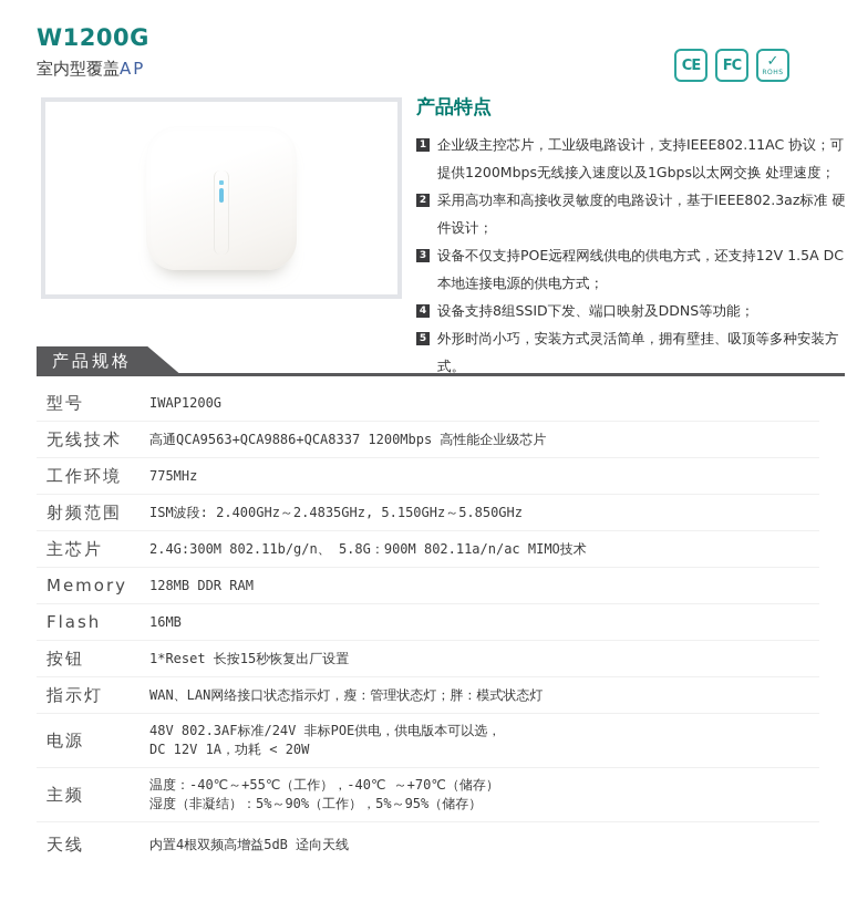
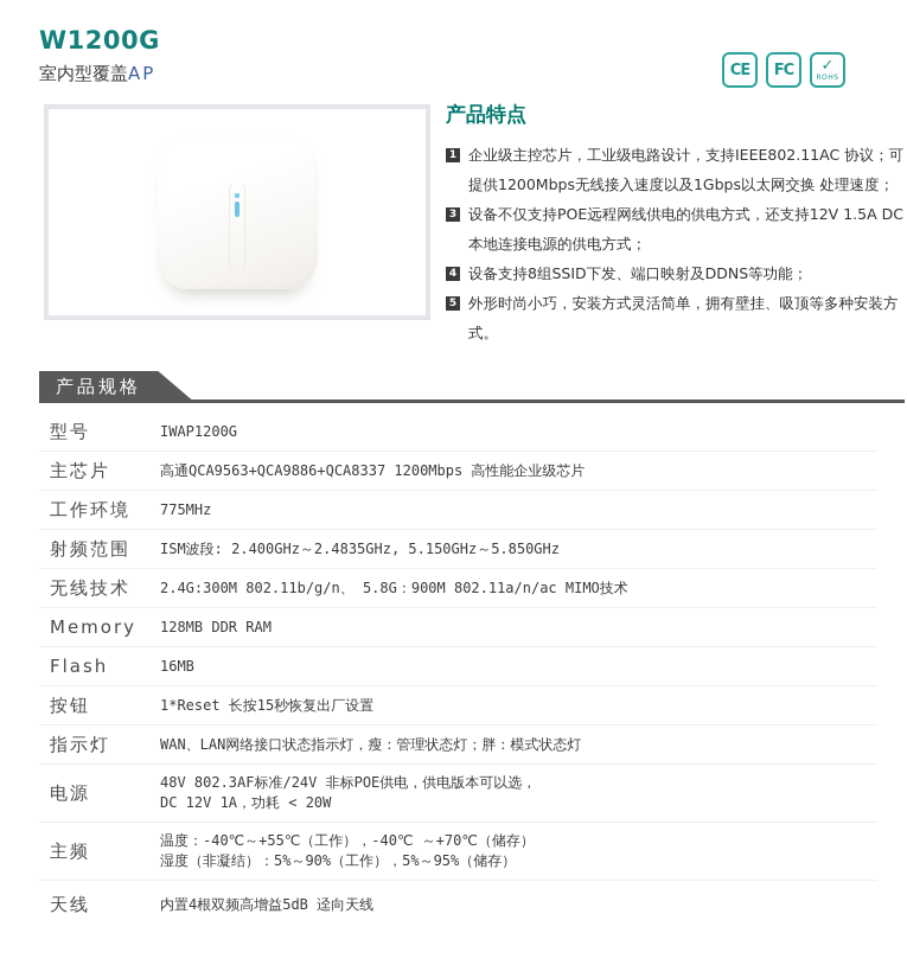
  W1200G
  室内型覆盖AP
  CE
  FC
  ✓
  产品特点
  1
  企业级主控芯片，工业级电路设计，支持IEEE802.11AC 协议；可提供1200Mbps无线接入速度以及1Gbps以太网交换 处理速度；
- 2
- 采用高功率和高接收灵敏度的电路设计，基于IEEE802.3az标准 硬件设计；
  3
  设备不仅支持POE远程网线供电的供电方式，还支持12V 1.5A DC 本地连接电源的供电方式；
  4
  设备支持8组SSID下发、端口映射及DDNS等功能；
  5
  外形时尚小巧，安装方式灵活简单，拥有壁挂、吸顶等多种安装方式。
  产品规格
  型号
  IWAP1200G
- 无线技术
+ 主芯片
  高通QCA9563+QCA9886+QCA8337 1200Mbps 高性能企业级芯片
  工作环境
  775MHz
  射频范围
  ISM波段: 2.400GHz～2.4835GHz, 5.150GHz～5.850GHz
- 主芯片
+ 无线技术
  2.4G:300M 802.11b/g/n、 5.8G：900M 802.11a/n/ac MIMO技术
  Memory
  128MB DDR RAM
  Flash
  16MB
  按钮
  1*Reset 长按15秒恢复出厂设置
  指示灯
  WAN、LAN网络接口状态指示灯，瘦：管理状态灯；胖：模式状态灯
  电源
  48V 802.3AF标准/24V 非标POE供电，供电版本可以选，
  DC 12V 1A，功耗 < 20W
  主频
  温度：-40℃～+55℃（工作），-40℃ ～+70℃（储存）
  湿度（非凝结）：5%～90%（工作），5%～95%（储存）
  天线
  内置4根双频高增益5dB 迳向天线
